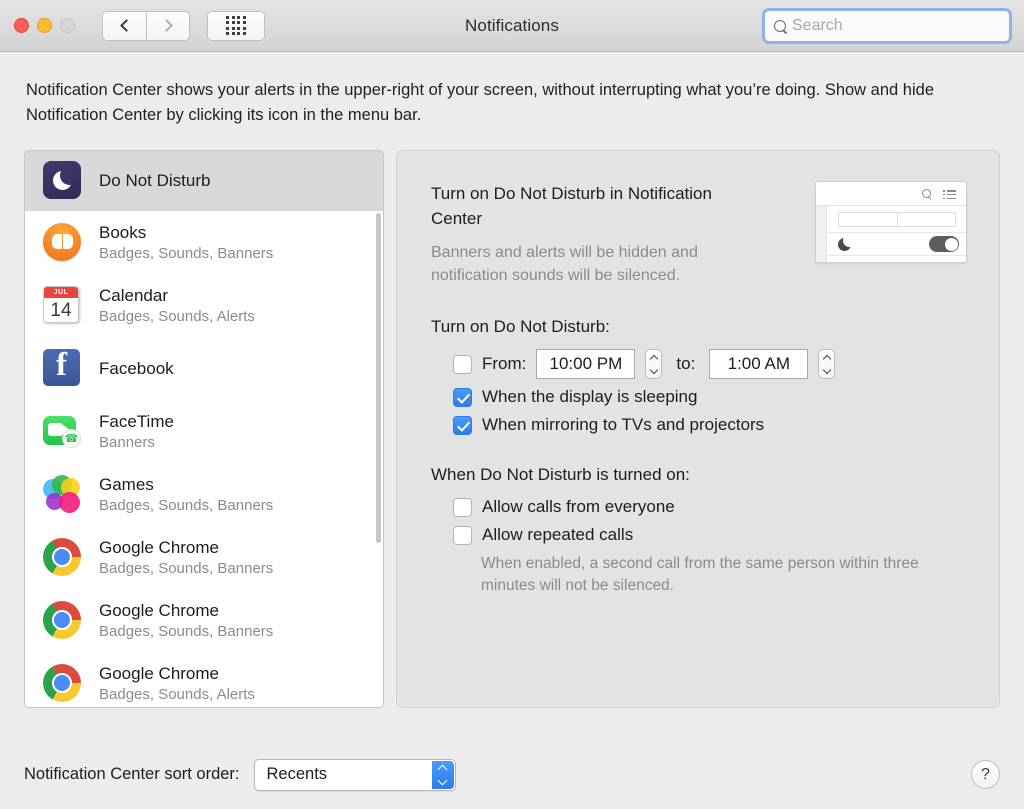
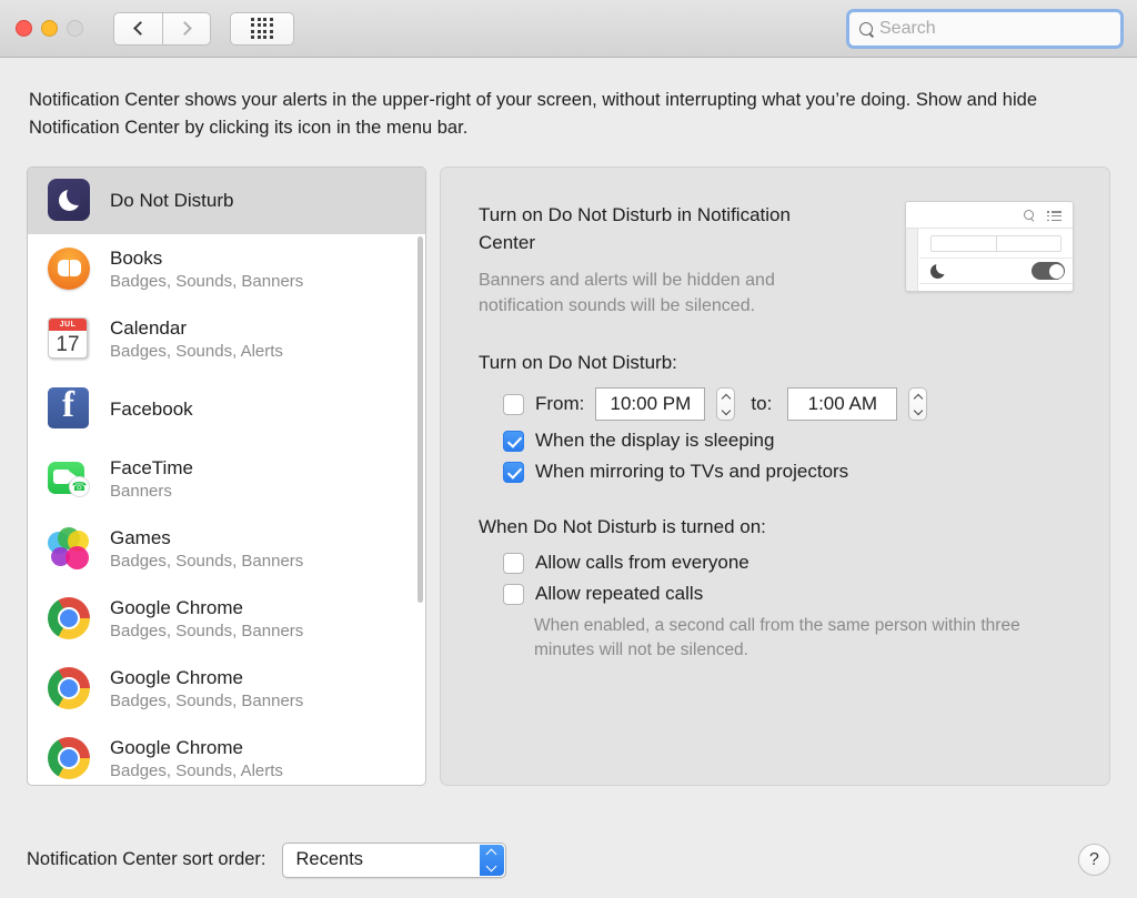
- Notifications
  Search
  Notification Center shows your alerts in the upper-right of your screen, without interrupting what you’re doing. Show and hide Notification Center by clicking its icon in the menu bar.
  Do Not Disturb
  Books
  Badges, Sounds, Banners
- 14
+ 17
  Calendar
  Badges, Sounds, Alerts
  Facebook
  ☎
  FaceTime
  Banners
  Games
  Badges, Sounds, Banners
  Google Chrome
  Badges, Sounds, Banners
  Google Chrome
  Badges, Sounds, Banners
  Google Chrome
  Badges, Sounds, Alerts
  Turn on Do Not Disturb in Notification Center
  Banners and alerts will be hidden and notification sounds will be silenced.
  Turn on Do Not Disturb:
  From:
  10:00 PM
  to:
  1:00 AM
  When the display is sleeping
  When mirroring to TVs and projectors
  When Do Not Disturb is turned on:
  Allow calls from everyone
  Allow repeated calls
  When enabled, a second call from the same person within three minutes will not be silenced.
  Notification Center sort order:
  Recents
  ?
